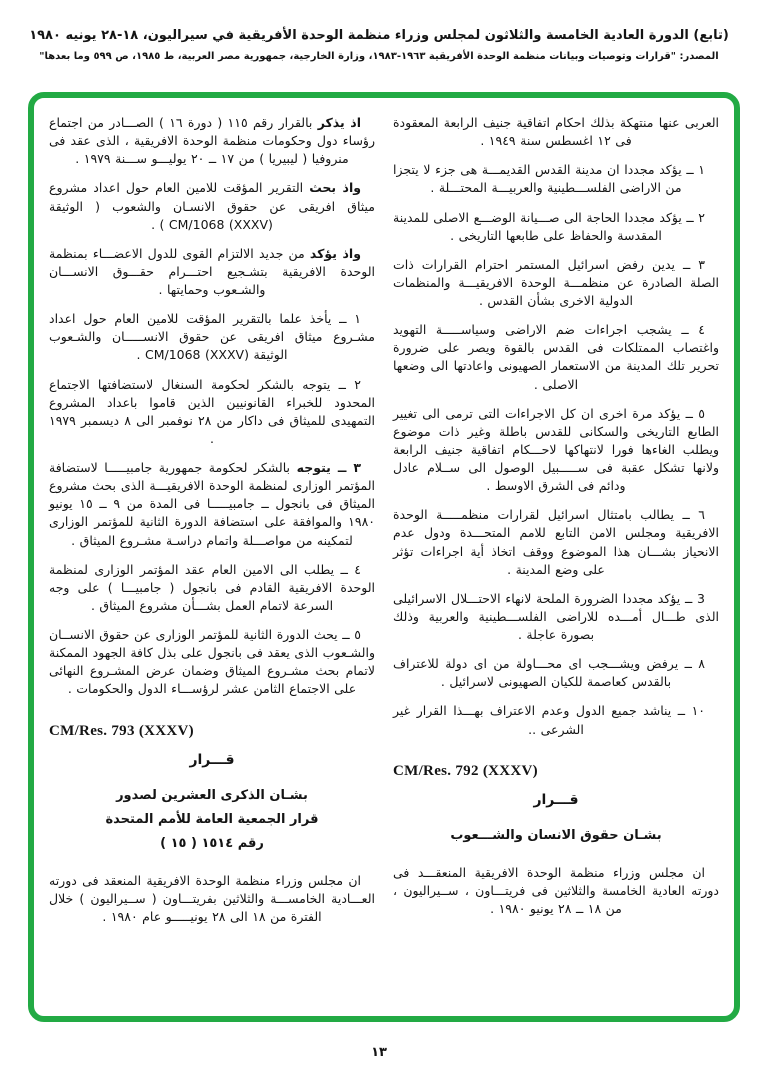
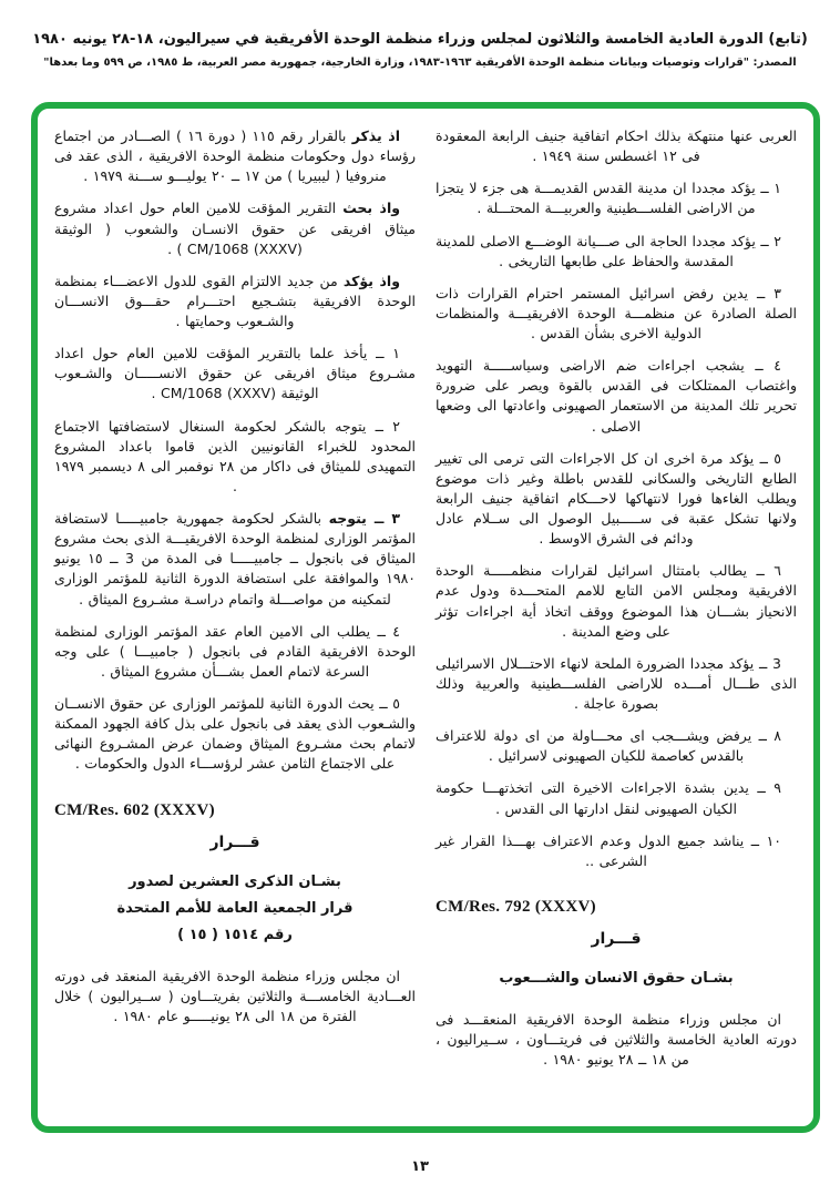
  (تابع) الدورة العادية الخامسة والثلاثون لمجلس وزراء منظمة الوحدة الأفريقية في سيراليون، ١٨-٢٨ يونيه ١٩٨٠
  المصدر: "قرارات وتوصيات وبيانات منظمة الوحدة الأفريقية ١٩٦٣-١٩٨٣، وزارة الخارجية، جمهورية مصر العربية، ط ١٩٨٥، ص ٥٩٩ وما بعدها"
  العربى عنها منتهكة بذلك احكام اتفاقية جنيف الرابعة المعقودة فى ١٢ اغسطس سنة ١٩٤٩ .
  ١ ــ يؤكد مجددا ان مدينة القدس القديمـــة هى جزء لا يتجزا من الاراضى الفلســـطينية والعربيـــة المحتـــلة .
  ٢ ــ يؤكد مجددا الحاجة الى صـــيانة الوضـــع الاصلى للمدينة المقدسة والحفاظ على طابعها التاريخى .
  ٣ ــ يدين رفض اسرائيل المستمر احترام القرارات ذات الصلة الصادرة عن منظمـــة الوحدة الافريقيـــة والمنظمات الدولية الاخرى بشأن القدس .
  ٤ ــ يشجب اجراءات ضم الاراضى وسياســـــة التهويد واغتصاب الممتلكات فى القدس بالقوة ويصر على ضرورة تحرير تلك المدينة من الاستعمار الصهيونى واعادتها الى وضعها الاصلى .
  ٥ ــ يؤكد مرة اخرى ان كل الاجراءات التى ترمى الى تغيير الطابع التاريخى والسكانى للقدس باطلة وغير ذات موضوع ويطلب الغاءها فورا لانتهاكها لاحـــكام اتفاقية جنيف الرابعة ولانها تشكل عقبة فى ســـــبيل الوصول الى ســلام عادل ودائم فى الشرق الاوسط .
  ٦ ــ يطالب بامتثال اسرائيل لقرارات منظمـــــة الوحدة الافريقية ومجلس الامن التابع للامم المتحـــدة ودول عدم الانحياز بشـــان هذا الموضوع ووقف اتخاذ أية اجراءات تؤثر على وضع المدينة .
  3 ــ يؤكد مجددا الضرورة الملحة لانهاء الاحتـــلال الاسرائيلى الذى طـــال أمـــده للاراضى الفلســـطينية والعربية وذلك بصورة عاجلة .
  ٨ ــ يرفض ويشـــجب اى محـــاولة من اى دولة للاعتراف بالقدس كعاصمة للكيان الصهيونى لاسرائيل .
+ ٩ ــ يدين بشدة الاجراءات الاخيرة التى اتخذتهـــا حكومة الكيان الصهيونى لنقل ادارتها الى القدس .
  ١٠ ــ يناشد جميع الدول وعدم الاعتراف بهـــذا القرار غير الشرعى ..
  CM/Res. 792 (XXXV)
  قـــرار
  بشـان حقوق الانسان والشـــعوب
  ان مجلس وزراء منظمة الوحدة الافريقية المنعقـــد فى دورته العادية الخامسة والثلاثين فى فريتـــاون ، ســيراليون ، من ١٨ ــ ٢٨ يونيو ١٩٨٠ .
  اذ يذكر بالقرار رقم ١١٥ ( دورة ١٦ ) الصـــادر من اجتماع رؤساء دول وحكومات منظمة الوحدة الافريقية ، الذى عقد فى منروفيا ( ليبيريا ) من ١٧ ــ ٢٠ يوليـــو ســـنة ١٩٧٩ .
  واذ بحث التقرير المؤقت للامين العام حول اعداد مشروع ميثاق افريقى عن حقوق الانسـان والشعوب ( الوثيقة CM/1068 (XXXV)‎ ) .
  واذ يؤكد من جديد الالتزام القوى للدول الاعضـــاء بمنظمة الوحدة الافريقية بتشـجيع احتـــرام حقـــوق الانســـان والشـعوب وحمايتها .
  ١ ــ يأخذ علما بالتقرير المؤقت للامين العام حول اعداد مشـروع ميثاق افريقى عن حقوق الانســـــان والشـعوب الوثيقة CM/1068 (XXXV)‎ .
  ٢ ــ يتوجه بالشكر لحكومة السنغال لاستضافتها الاجتماع المحدود للخبراء القانونيين الذين قاموا باعداد المشروع التمهيدى للميثاق فى داكار من ٢٨ نوفمبر الى ٨ ديسمبر ١٩٧٩ .
- ٣ ــ يتوجه بالشكر لحكومة جمهورية جامبيـــــا لاستضافة المؤتمر الوزارى لمنظمة الوحدة الافريقيـــة الذى بحث مشروع الميثاق فى بانجول ــ جامبيـــــا فى المدة من ٩ ــ ١٥ يونيو ١٩٨٠ والموافقة على استضافة الدورة الثانية للمؤتمر الوزارى لتمكينه من مواصـــلة واتمام دراسـة مشـروع الميثاق .
+ ٣ ــ يتوجه بالشكر لحكومة جمهورية جامبيـــــا لاستضافة المؤتمر الوزارى لمنظمة الوحدة الافريقيـــة الذى بحث مشروع الميثاق فى بانجول ــ جامبيـــــا فى المدة من 3 ــ ١٥ يونيو ١٩٨٠ والموافقة على استضافة الدورة الثانية للمؤتمر الوزارى لتمكينه من مواصـــلة واتمام دراسـة مشـروع الميثاق .
  ٤ ــ يطلب الى الامين العام عقد المؤتمر الوزارى لمنظمة الوحدة الافريقية القادم فى بانجول ( جامبيـــا ) على وجه السرعة لاتمام العمل بشـــأن مشروع الميثاق .
  ٥ ــ يحث الدورة الثانية للمؤتمر الوزارى عن حقوق الانســان والشـعوب الذى يعقد فى بانجول على بذل كافة الجهود الممكنة لاتمام بحث مشـروع الميثاق وضمان عرض المشـروع النهائى على الاجتماع الثامن عشر لرؤســـاء الدول والحكومات .
- CM/Res. 793 (XXXV)
+ CM/Res. 602 (XXXV)
  قـــرار
  بشـان الذكرى العشرين لصدور
  قرار الجمعية العامة للأمم المتحدة
  رقم ١٥١٤ ( ١٥ )
  ان مجلس وزراء منظمة الوحدة الافريقية المنعقد فى دورته العـــادية الخامســـة والثلاثين بفريتـــاون ( ســيراليون ) خلال الفترة من ١٨ الى ٢٨ يونيـــــو عام ١٩٨٠ .
  ١٣
